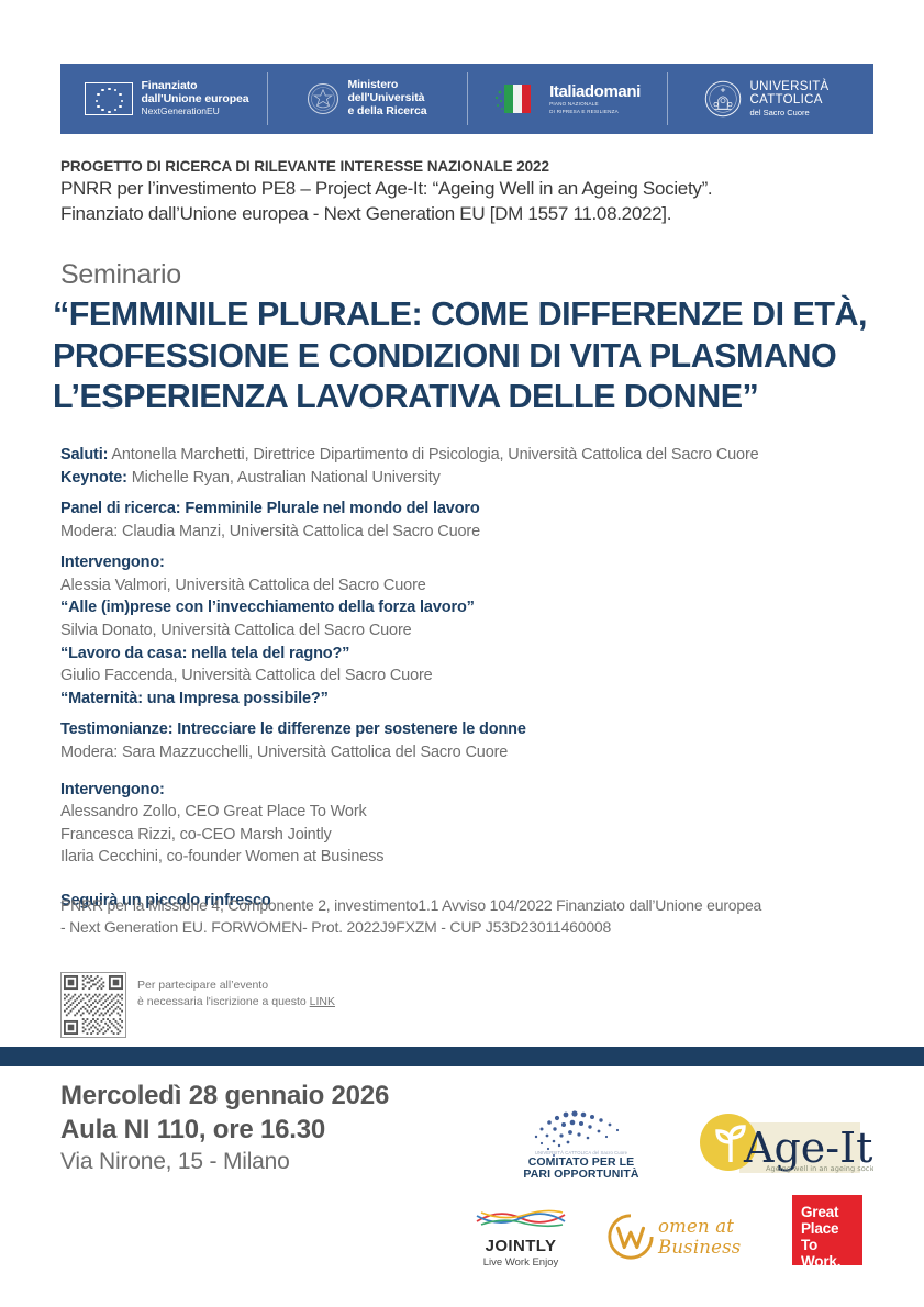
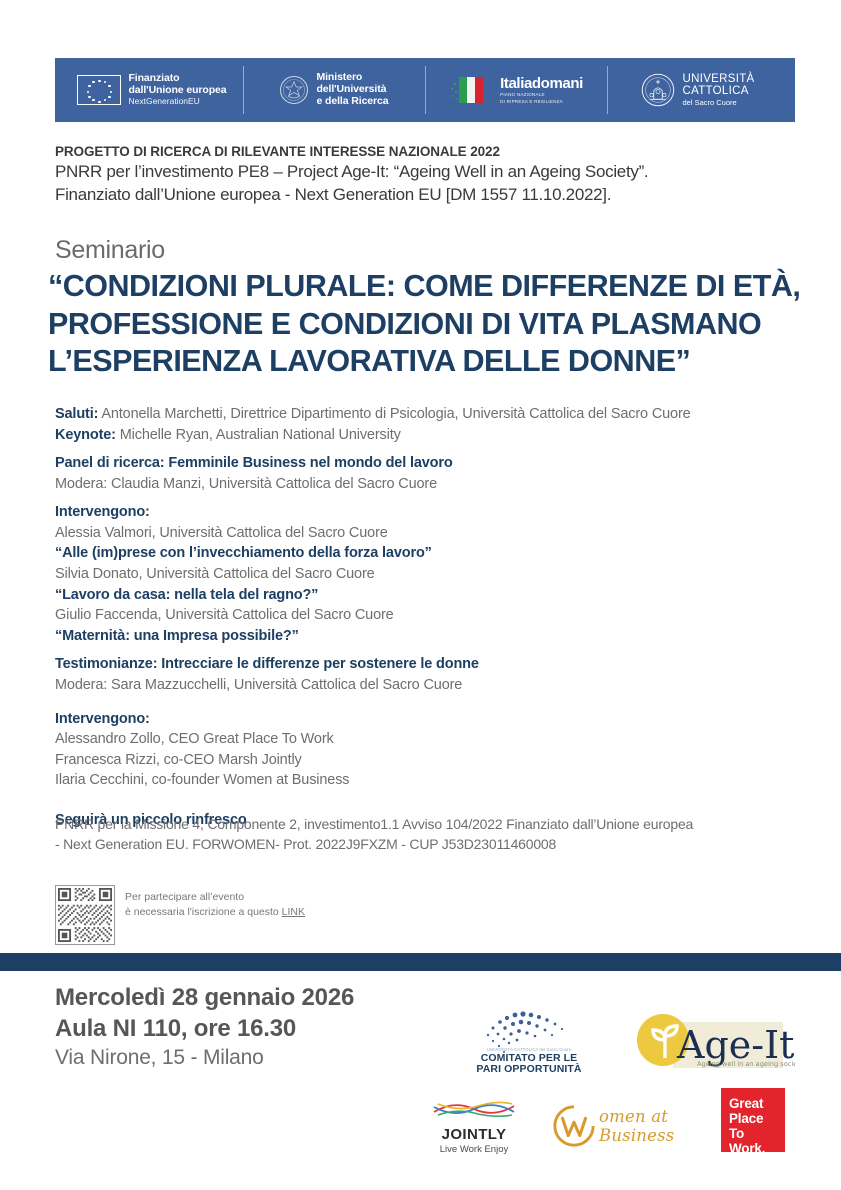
  Finanziato
  dall'Unione europea
  NextGenerationEU
  Ministero
  dell'Università
  e della Ricerca
  Italiadomani
  UNIVERSITÀ
  CATTOLICA
  del Sacro Cuore
  PROGETTO DI RICERCA DI RILEVANTE INTERESSE NAZIONALE 2022
  PNRR per l’investimento PE8 – Project Age-It: “Ageing Well in an Ageing Society”.
- Finanziato dall’Unione europea - Next Generation EU [DM 1557 11.08.2022].
+ Finanziato dall’Unione europea - Next Generation EU [DM 1557 11.10.2022].
  Seminario
- “FEMMINILE PLURALE: COME DIFFERENZE DI ETÀ,
+ “CONDIZIONI PLURALE: COME DIFFERENZE DI ETÀ,
  PROFESSIONE E CONDIZIONI DI VITA PLASMANO
  L’ESPERIENZA LAVORATIVA DELLE DONNE”
  Saluti: Antonella Marchetti, Direttrice Dipartimento di Psicologia, Università Cattolica del Sacro Cuore
  Keynote: Michelle Ryan, Australian National University
- Panel di ricerca: Femminile Plurale nel mondo del lavoro
+ Panel di ricerca: Femminile Business nel mondo del lavoro
  Modera: Claudia Manzi, Università Cattolica del Sacro Cuore
  Intervengono:
  Alessia Valmori, Università Cattolica del Sacro Cuore
  “Alle (im)prese con l’invecchiamento della forza lavoro”
  Silvia Donato, Università Cattolica del Sacro Cuore
  “Lavoro da casa: nella tela del ragno?”
  Giulio Faccenda, Università Cattolica del Sacro Cuore
  “Maternità: una Impresa possibile?”
  Testimonianze: Intrecciare le differenze per sostenere le donne
  Modera: Sara Mazzucchelli, Università Cattolica del Sacro Cuore
  Intervengono:
  Alessandro Zollo, CEO Great Place To Work
  Francesca Rizzi, co-CEO Marsh Jointly
  Ilaria Cecchini, co-founder Women at Business
  Seguirà un piccolo rinfresco
  PNRR per la Missione 4, Componente 2, investimento1.1 Avviso 104/2022 Finanziato dall’Unione europea
  - Next Generation EU. FORWOMEN- Prot. 2022J9FXZM - CUP J53D23011460008
  Per partecipare all’evento
  è necessaria l'iscrizione a questo LINK
  Mercoledì 28 gennaio 2026
  Aula NI 110, ore 16.30
  Via Nirone, 15 - Milano
  COMITATO PER LE
  PARI OPPORTUNITÀ
  Age-It
  Ageing well in an ageing soci
  JOINTLY
  Live Work Enjoy
  omen at Business
  Great
  Place
  To
  Work.
